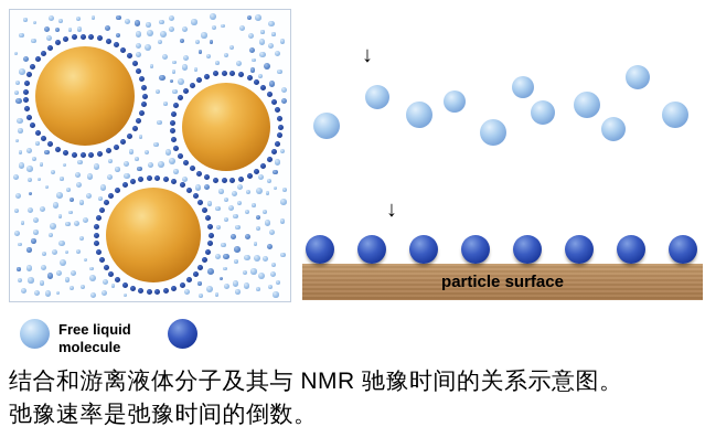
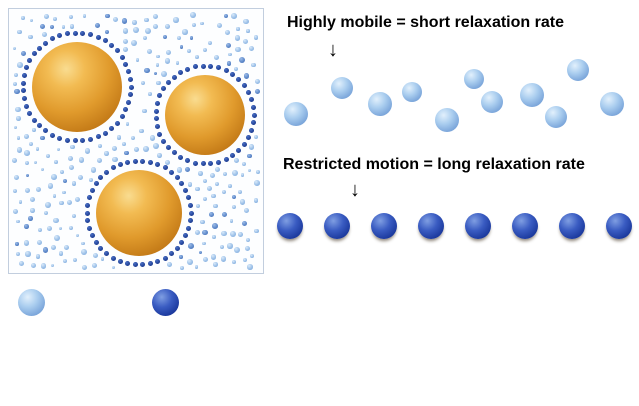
+ Highly mobile = short relaxation rate
  ↓
+ Restricted motion = long relaxation rate
  ↓
- particle surface
- Free liquid molecule
- 结合和游离液体分子及其与 NMR 驰豫时间的关系示意图。
- 弛豫速率是弛豫时间的倒数。
